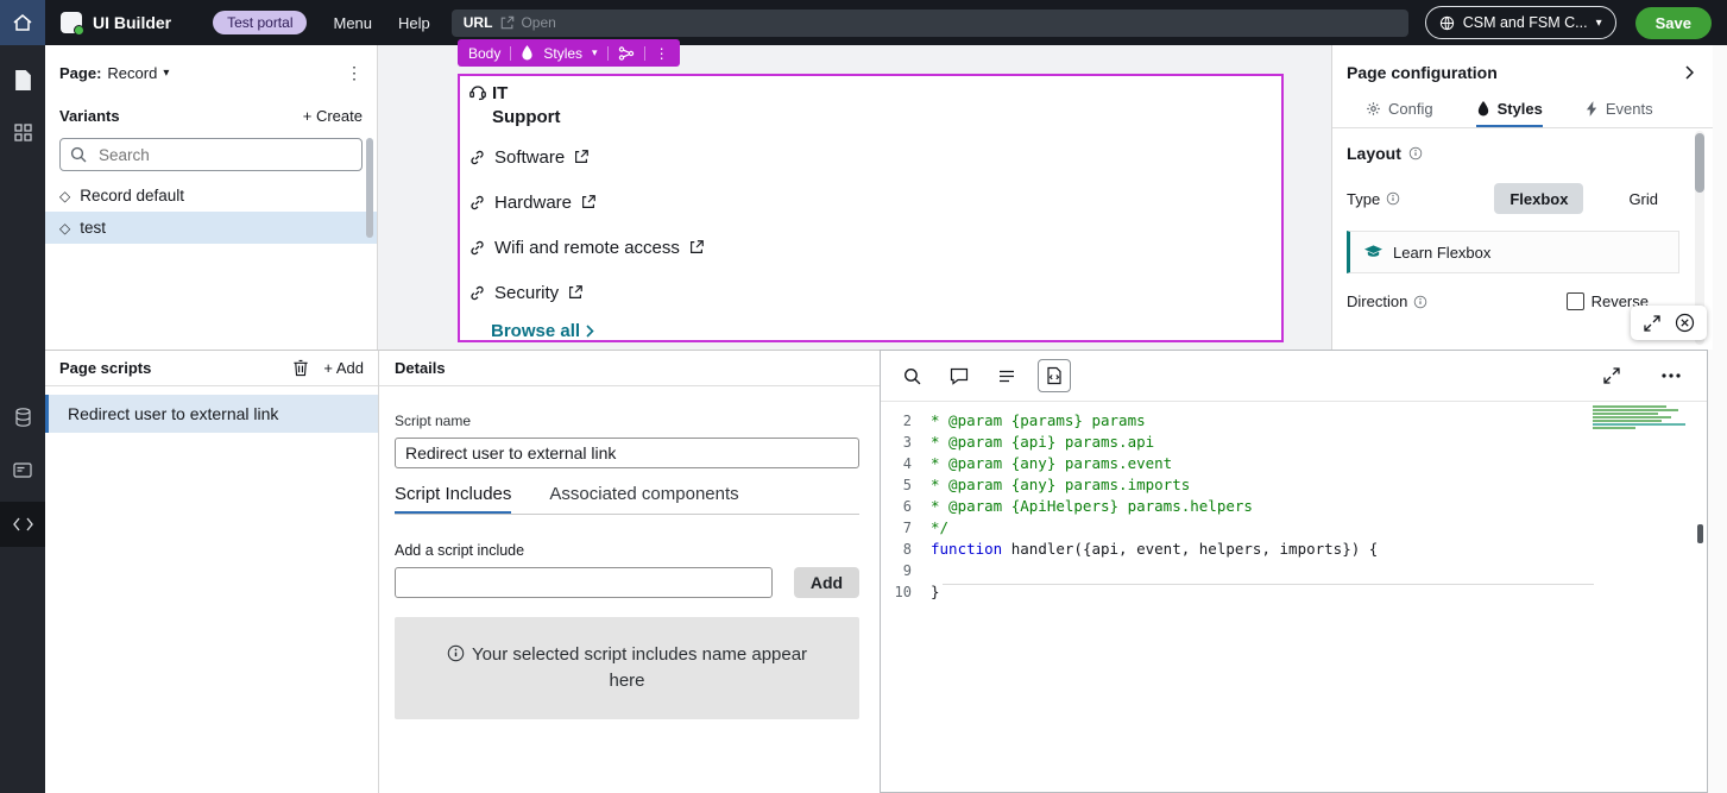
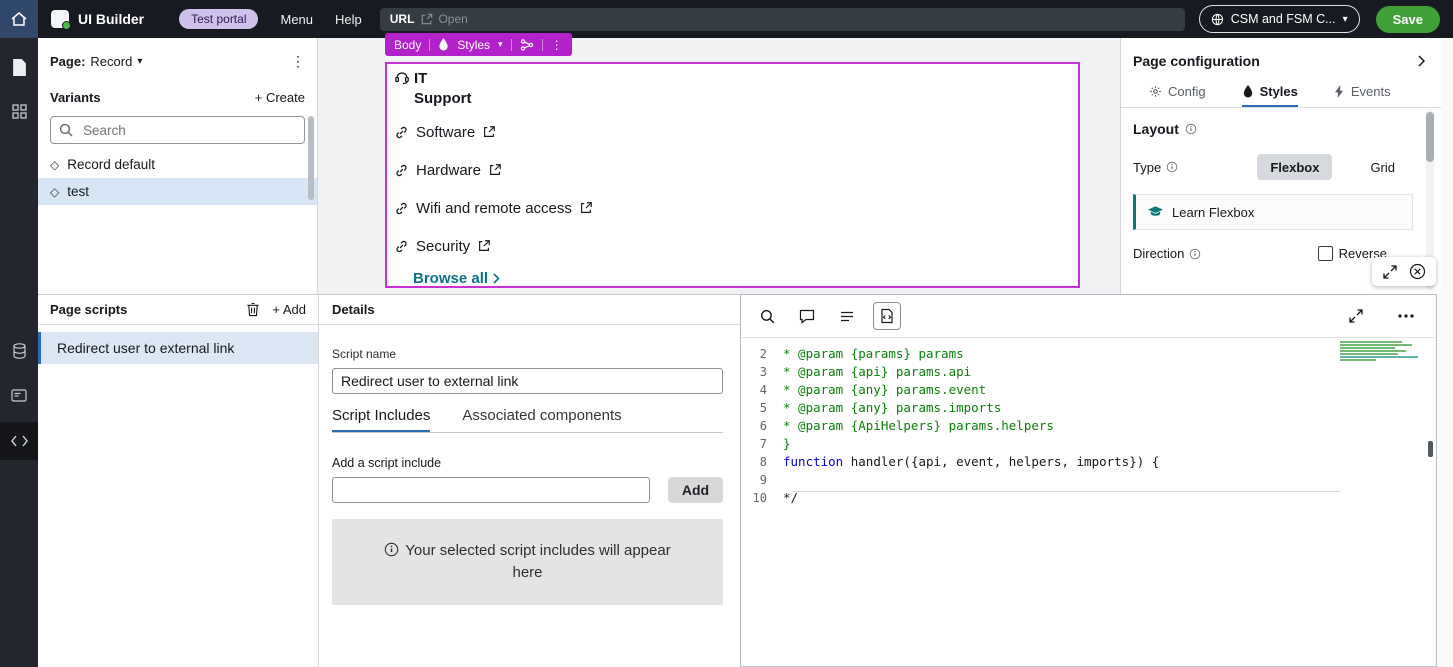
  UI Builder
  Test portal
  Menu
  Help
  URL
  Open
  CSM and FSM C...
  ▾
  Save
  Page:
  Record
  ▾
  ⋮
  Variants
  + Create
  Search
  ◇
  Record default
  ◇
  test
  IT Support
  Software
  Hardware
  Wifi and remote access
  Security
  Browse all
  Body
  Styles
  ▾
  ⋮
  Page configuration
  Config
  Styles
  Events
  Layout
  Type
  Flexbox
  Grid
  Learn Flexbox
  Direction
  Reverse
  Page scripts
  + Add
  Redirect user to external link
  Details
  Script name
  Redirect user to external link
  Script Includes
  Associated components
  Add a script include
  Add
- Your selected script includes name appear here
+ Your selected script includes will appear here
  2
  * @param {params} params
  3
  * @param {api} params.api
  4
  * @param {any} params.event
  5
  * @param {any} params.imports
  6
  * @param {ApiHelpers} params.helpers
  7
- */
+ }
  8
  function handler({api, event, helpers, imports}) {
  9
  10
- }
+ */
